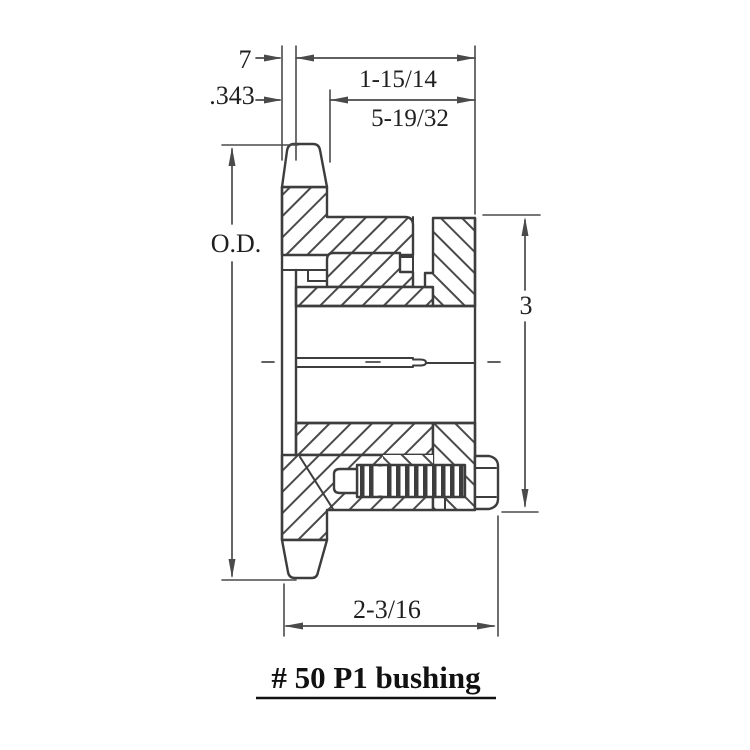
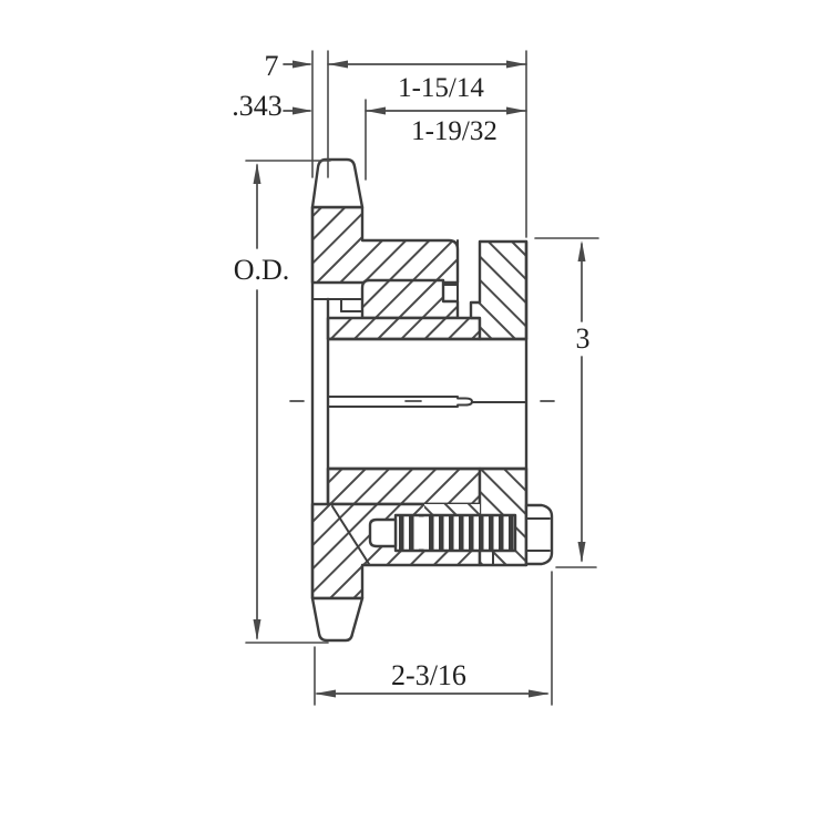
  7
  .343
  1-15/14
- 5-19/32
+ 1-19/32
  O.D.
  3
  2-3/16
- # 50 P1 bushing
